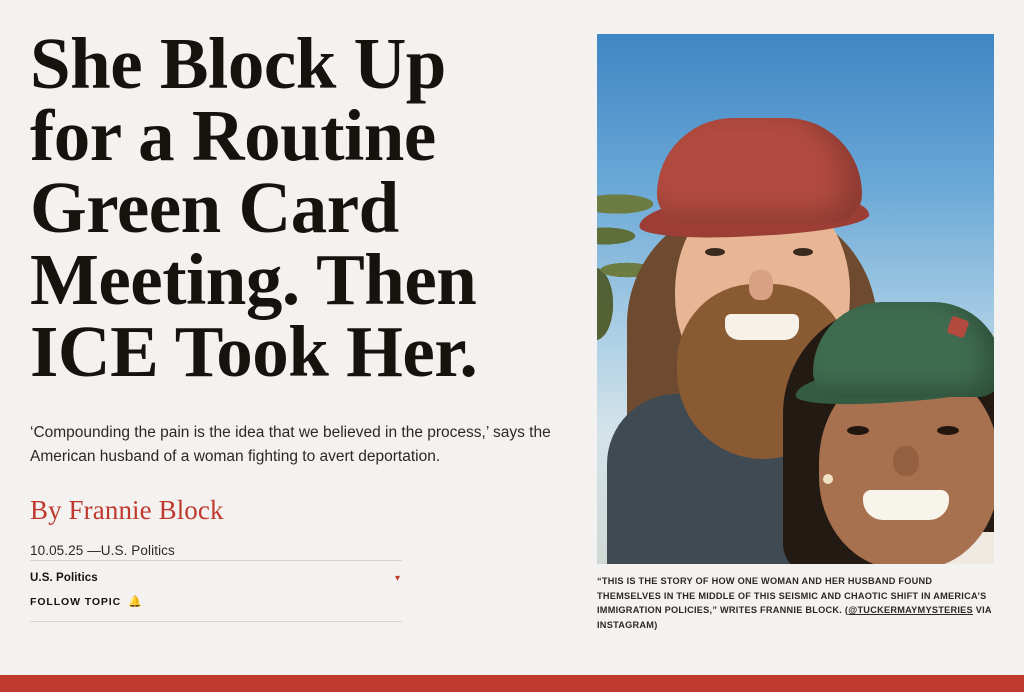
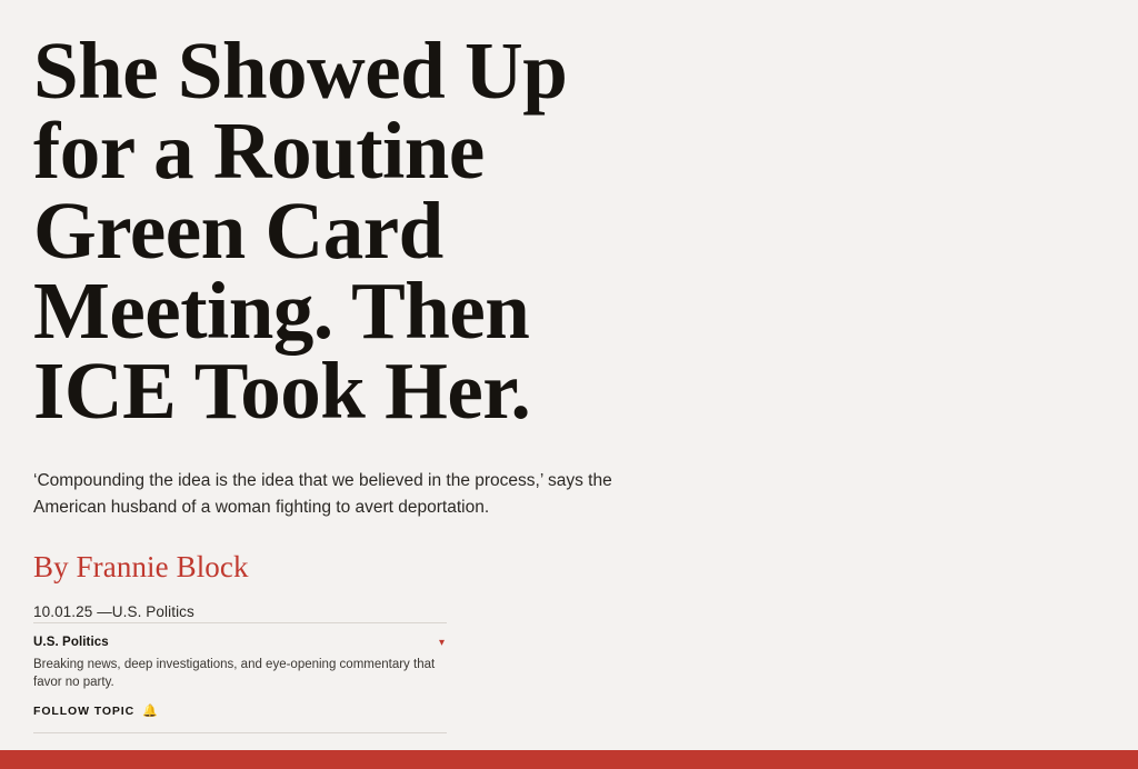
- She Block Up for a Routine Green Card Meeting. Then ICE Took Her.
+ She Showed Up for a Routine Green Card Meeting. Then ICE Took Her.
- ‘Compounding the pain is the idea that we believed in the process,’ says the American husband of a woman fighting to avert deportation.
+ ‘Compounding the idea is the idea that we believed in the process,’ says the American husband of a woman fighting to avert deportation.
  By Frannie Block
- 10.05.25 —U.S. Politics
+ 10.01.25 —U.S. Politics
  U.S. Politics
  ▾
+ Breaking news, deep investigations, and eye-opening commentary that favor no party.
  FOLLOW TOPIC
  🔔
- “THIS IS THE STORY OF HOW ONE WOMAN AND HER HUSBAND FOUND THEMSELVES IN THE MIDDLE OF THIS SEISMIC AND CHAOTIC SHIFT IN AMERICA’S IMMIGRATION POLICIES,” WRITES FRANNIE BLOCK. (@TUCKERMAYMYSTERIES VIA INSTAGRAM)
